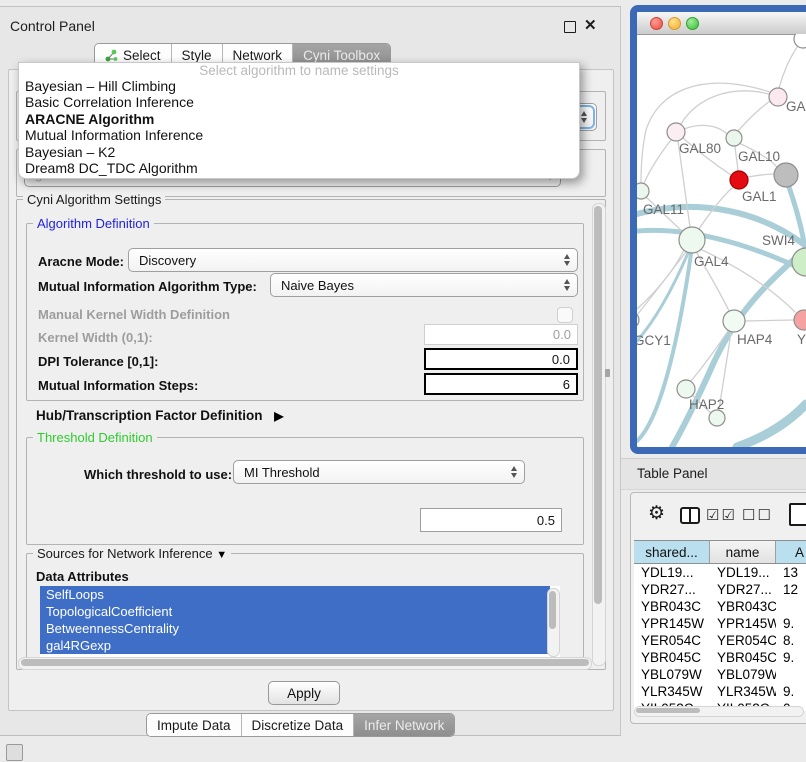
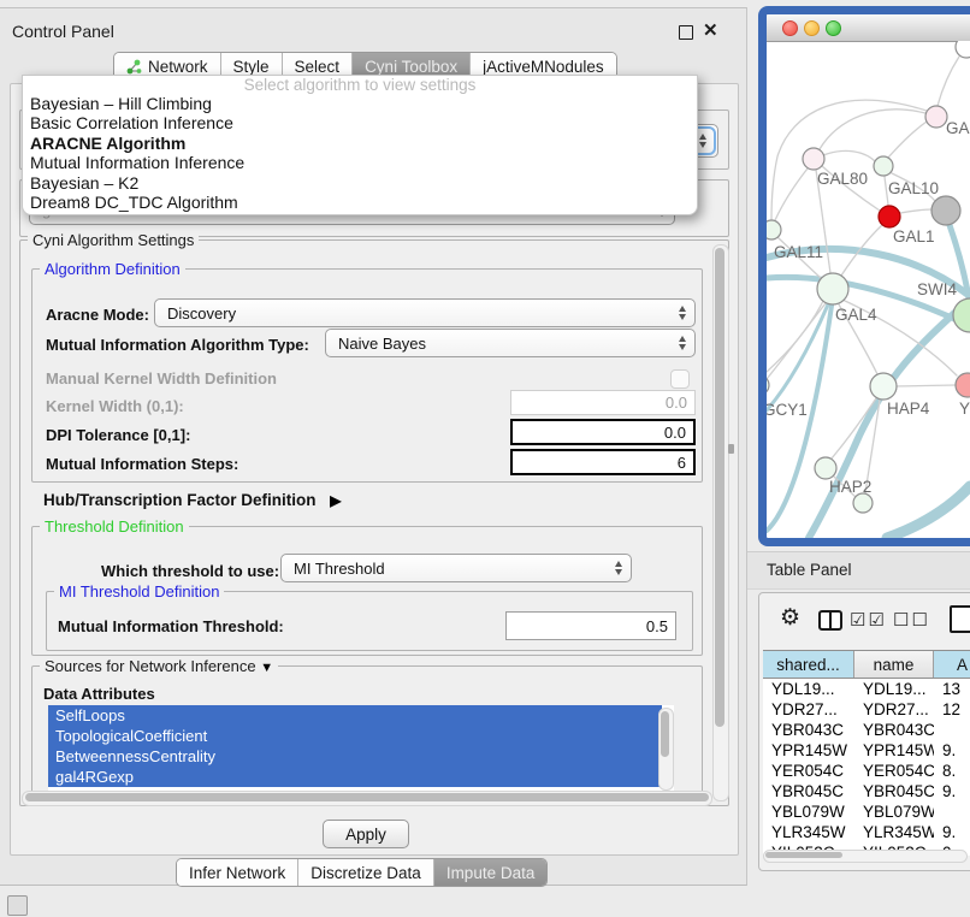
  Control Panel
  ✕
- Select
+ Network
  Style
- Network
+ Select
  Cyni Toolbox
+ jActiveMNodules
- Select algorithm to name settings
+ Select algorithm to view settings
  Bayesian – Hill Climbing
  Basic Correlation Inference
  ARACNE Algorithm
  Mutual Information Inference
  Bayesian – K2
  Dream8 DC_TDC Algorithm
  Cyni Algorithm Settings
  Algorithm Definition
  Aracne Mode:
  Discovery
  Mutual Information Algorithm Type:
  Naive Bayes
  Manual Kernel Width Definition
  Kernel Width (0,1):
  0.0
  DPI Tolerance [0,1]:
  0.0
  Mutual Information Steps:
  6
  Hub/Transcription Factor Definition ▶
  Threshold Definition
  Which threshold to use:
  MI Threshold
+ MI Threshold Definition
+ Mutual Information Threshold:
  0.5
  Sources for Network Inference ▼
  Data Attributes
  SelfLoops
  TopologicalCoefficient
  BetweennessCentrality
  gal4RGexp
  Apply
- Impute Data
+ Infer Network
  Discretize Data
- Infer Network
+ Impute Data
  GAL80
  GAL10
  GAL1
  GAL11
  GAL4
  SWI4
  GCY1
  HAP4
  Y
  HAP2
  Table Panel
  ⚙
  ☑☑
  ☐☐
  shared...
  name
  A
  YDL19...
  YDL19...
  13
  YDR27...
  YDR27...
  12
  YBR043C
  YBR043C
  YPR145W
  YPR145W
  9.
  YER054C
  YER054C
  8.
  YBR045C
  YBR045C
  9.
  YBL079W
  YBL079W
  YLR345W
  YLR345W
  9.
